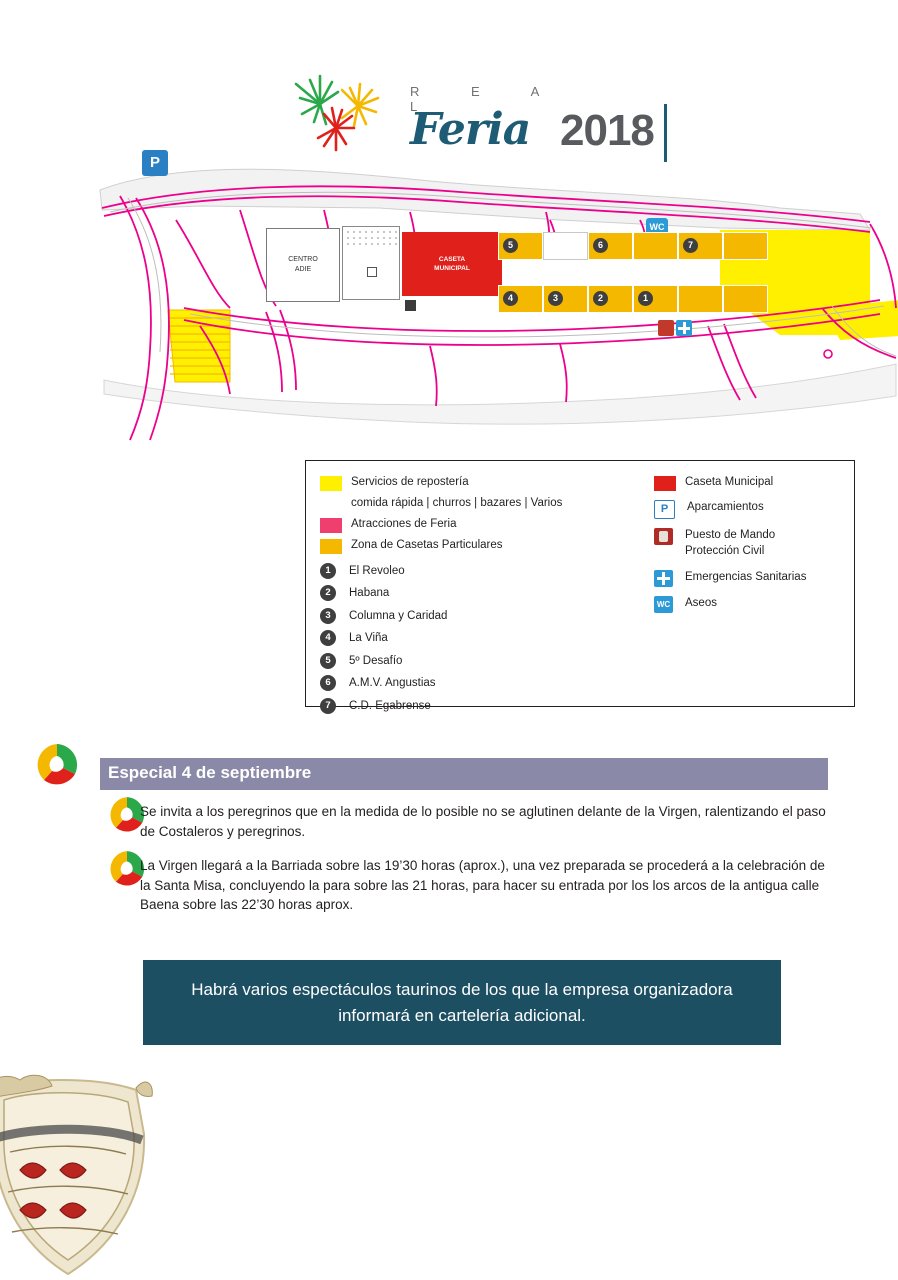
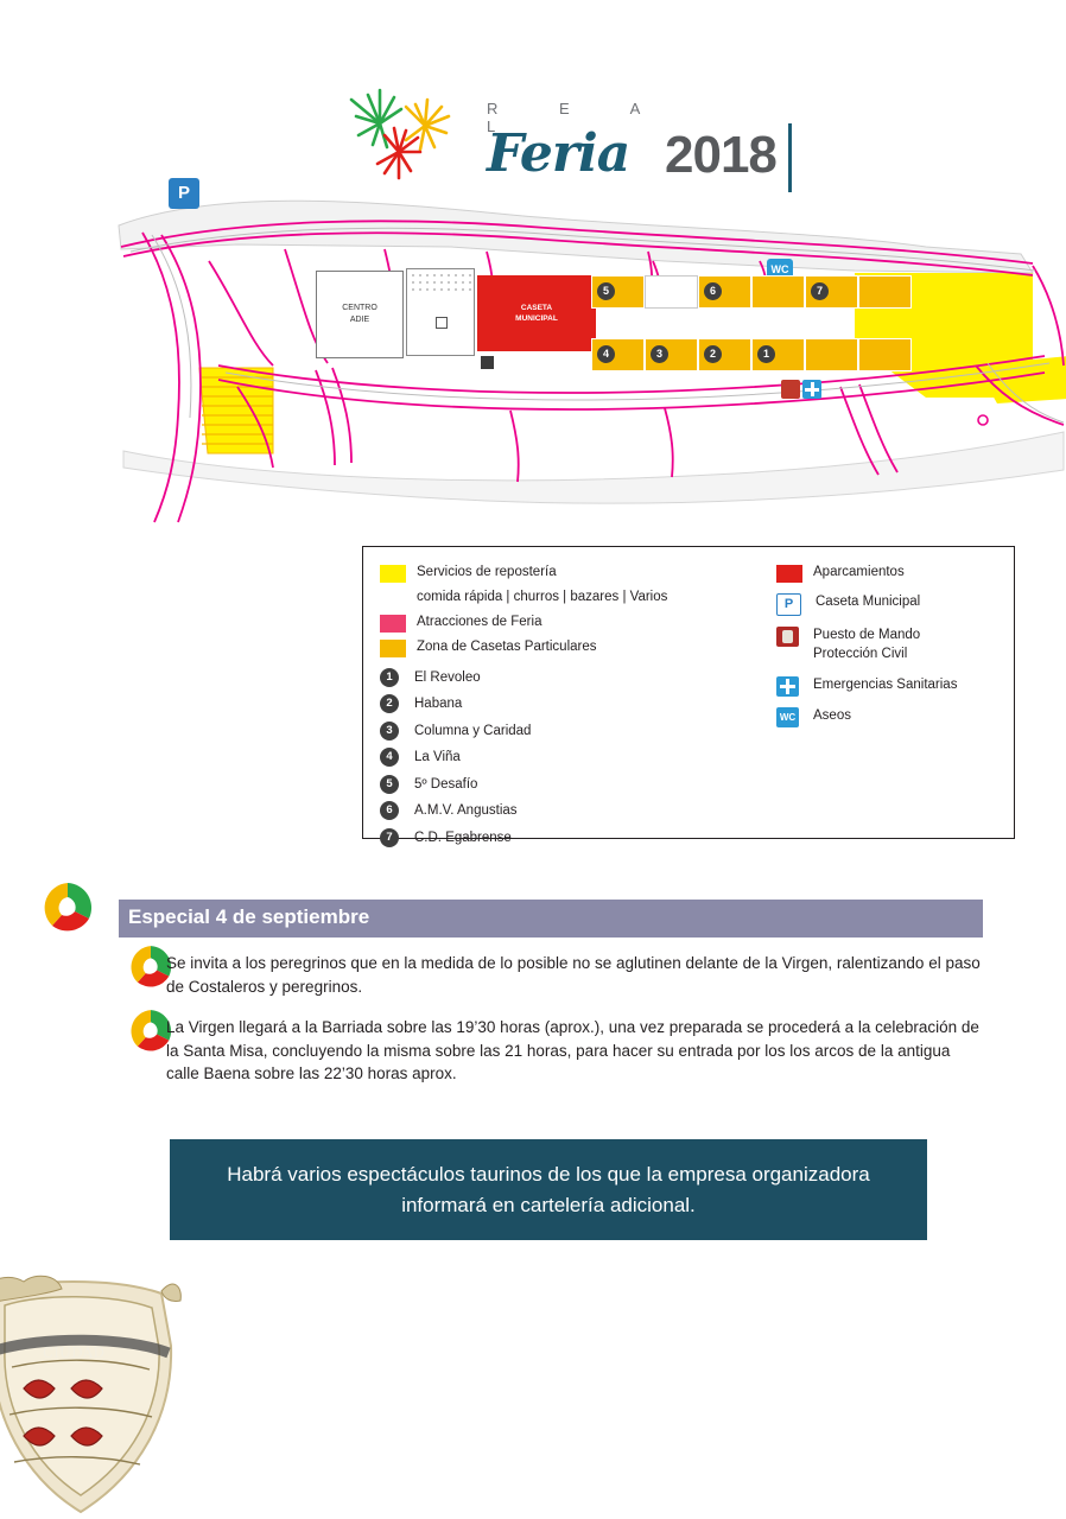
  R E A L
  Feria
  2018
  P
  WC
  5
  6
  7
  4
  3
  2
  1
  Servicios de repostería
  comida rápida | churros | bazares | Varios
  Atracciones de Feria
  Zona de Casetas Particulares
  1
  El Revoleo
  2
  Habana
  3
  Columna y Caridad
  4
  La Viña
  5
  5º Desafío
  6
  A.M.V. Angustias
  7
  C.D. Egabrense
- Caseta Municipal
+ Aparcamientos
  P
- Aparcamientos
+ Caseta Municipal
  Puesto de Mando
  Protección Civil
  Emergencias Sanitarias
  WC
  Aseos
  Especial 4 de septiembre
  Se invita a los peregrinos que en la medida de lo posible no se aglutinen delante de la Virgen, ralentizando el paso de Costaleros y peregrinos.
- La Virgen llegará a la Barriada sobre las 19’30 horas (aprox.), una vez preparada se procederá a la celebración de la Santa Misa, concluyendo la para sobre las 21 horas, para hacer su entrada por los los arcos de la antigua calle Baena sobre las 22’30 horas aprox.
+ La Virgen llegará a la Barriada sobre las 19’30 horas (aprox.), una vez preparada se procederá a la celebración de la Santa Misa, concluyendo la misma sobre las 21 horas, para hacer su entrada por los los arcos de la antigua calle Baena sobre las 22’30 horas aprox.
  Habrá varios espectáculos taurinos de los que la empresa organizadora informará en cartelería adicional.
  CIUDAD
